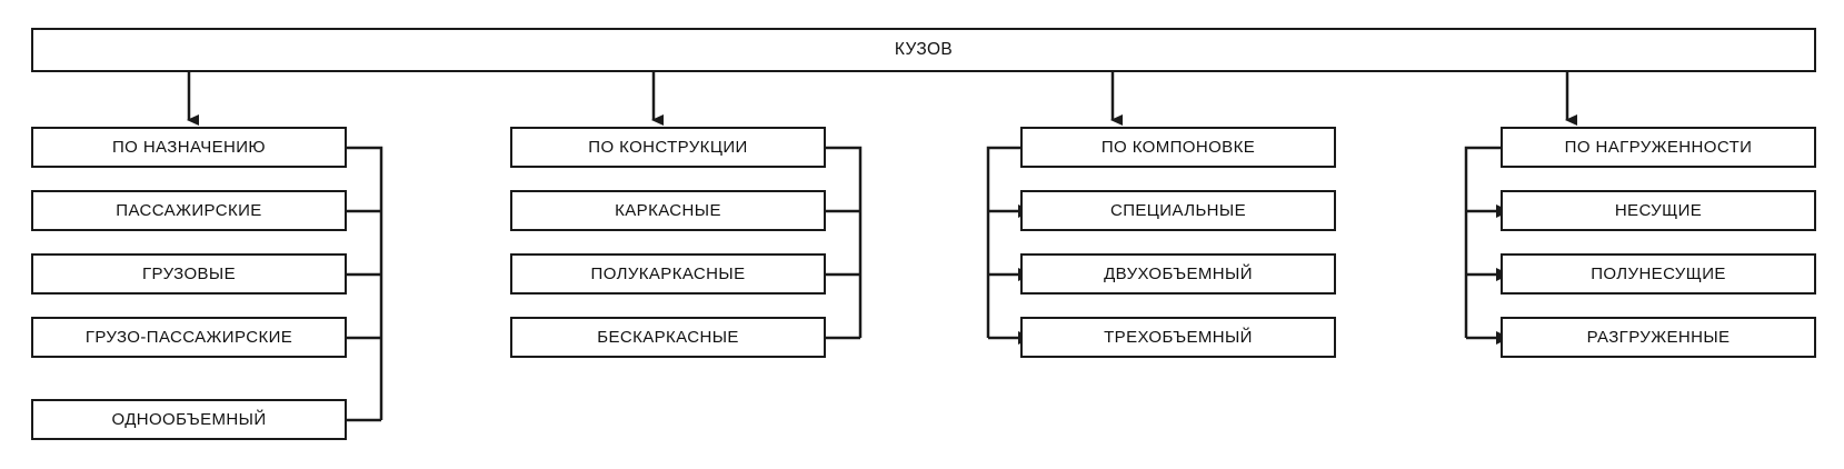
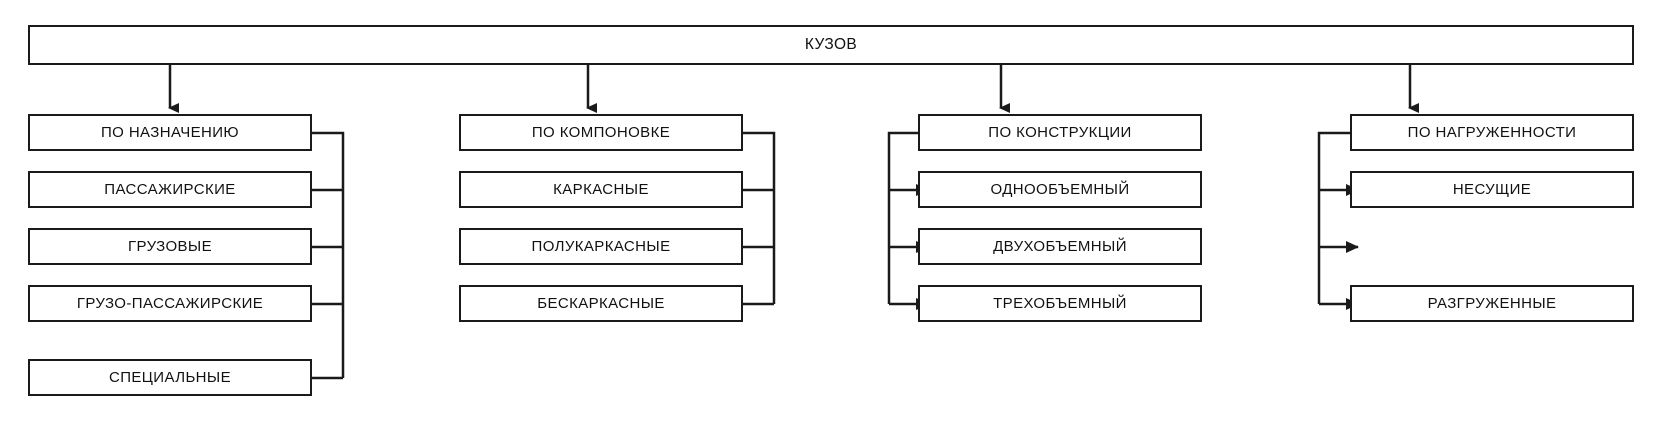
  КУЗОВ
  ПО НАЗНАЧЕНИЮ
  ПАССАЖИРСКИЕ
  ГРУЗОВЫЕ
  ГРУЗО-ПАССАЖИРСКИЕ
- ОДНООБЪЕМНЫЙ
+ СПЕЦИАЛЬНЫЕ
- ПО КОНСТРУКЦИИ
+ ПО КОМПОНОВКЕ
  КАРКАСНЫЕ
  ПОЛУКАРКАСНЫЕ
  БЕСКАРКАСНЫЕ
- ПО КОМПОНОВКЕ
+ ПО КОНСТРУКЦИИ
- СПЕЦИАЛЬНЫЕ
+ ОДНООБЪЕМНЫЙ
  ДВУХОБЪЕМНЫЙ
  ТРЕХОБЪЕМНЫЙ
  ПО НАГРУЖЕННОСТИ
  НЕСУЩИЕ
- ПОЛУНЕСУЩИЕ
  РАЗГРУЖЕННЫЕ
